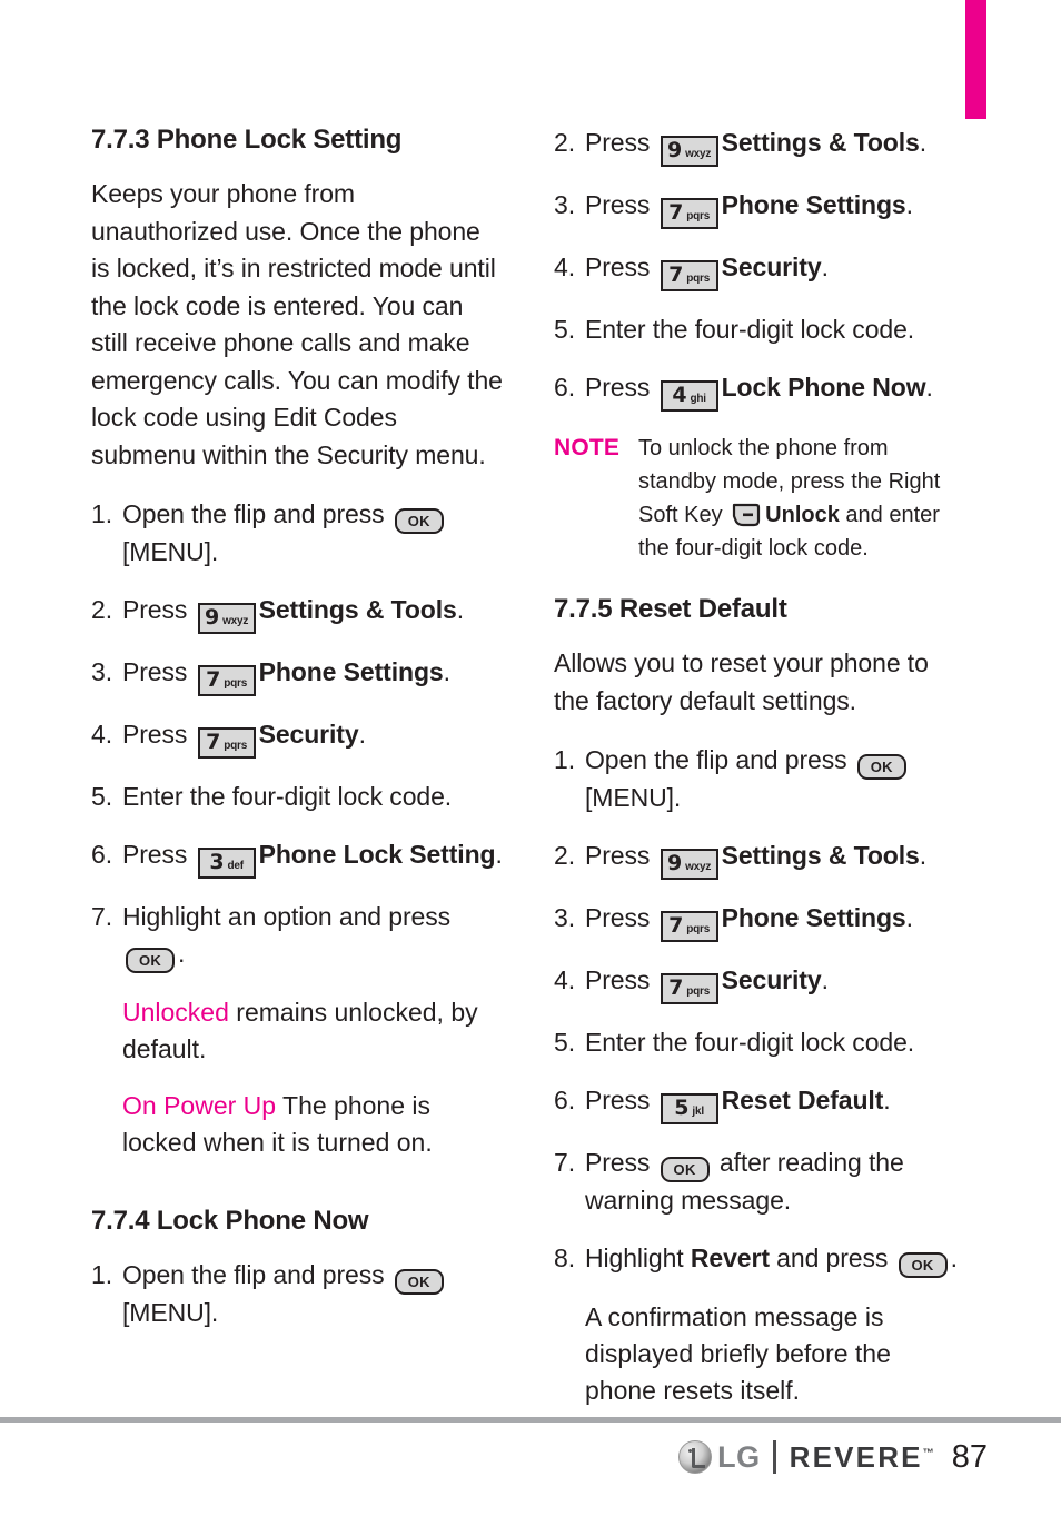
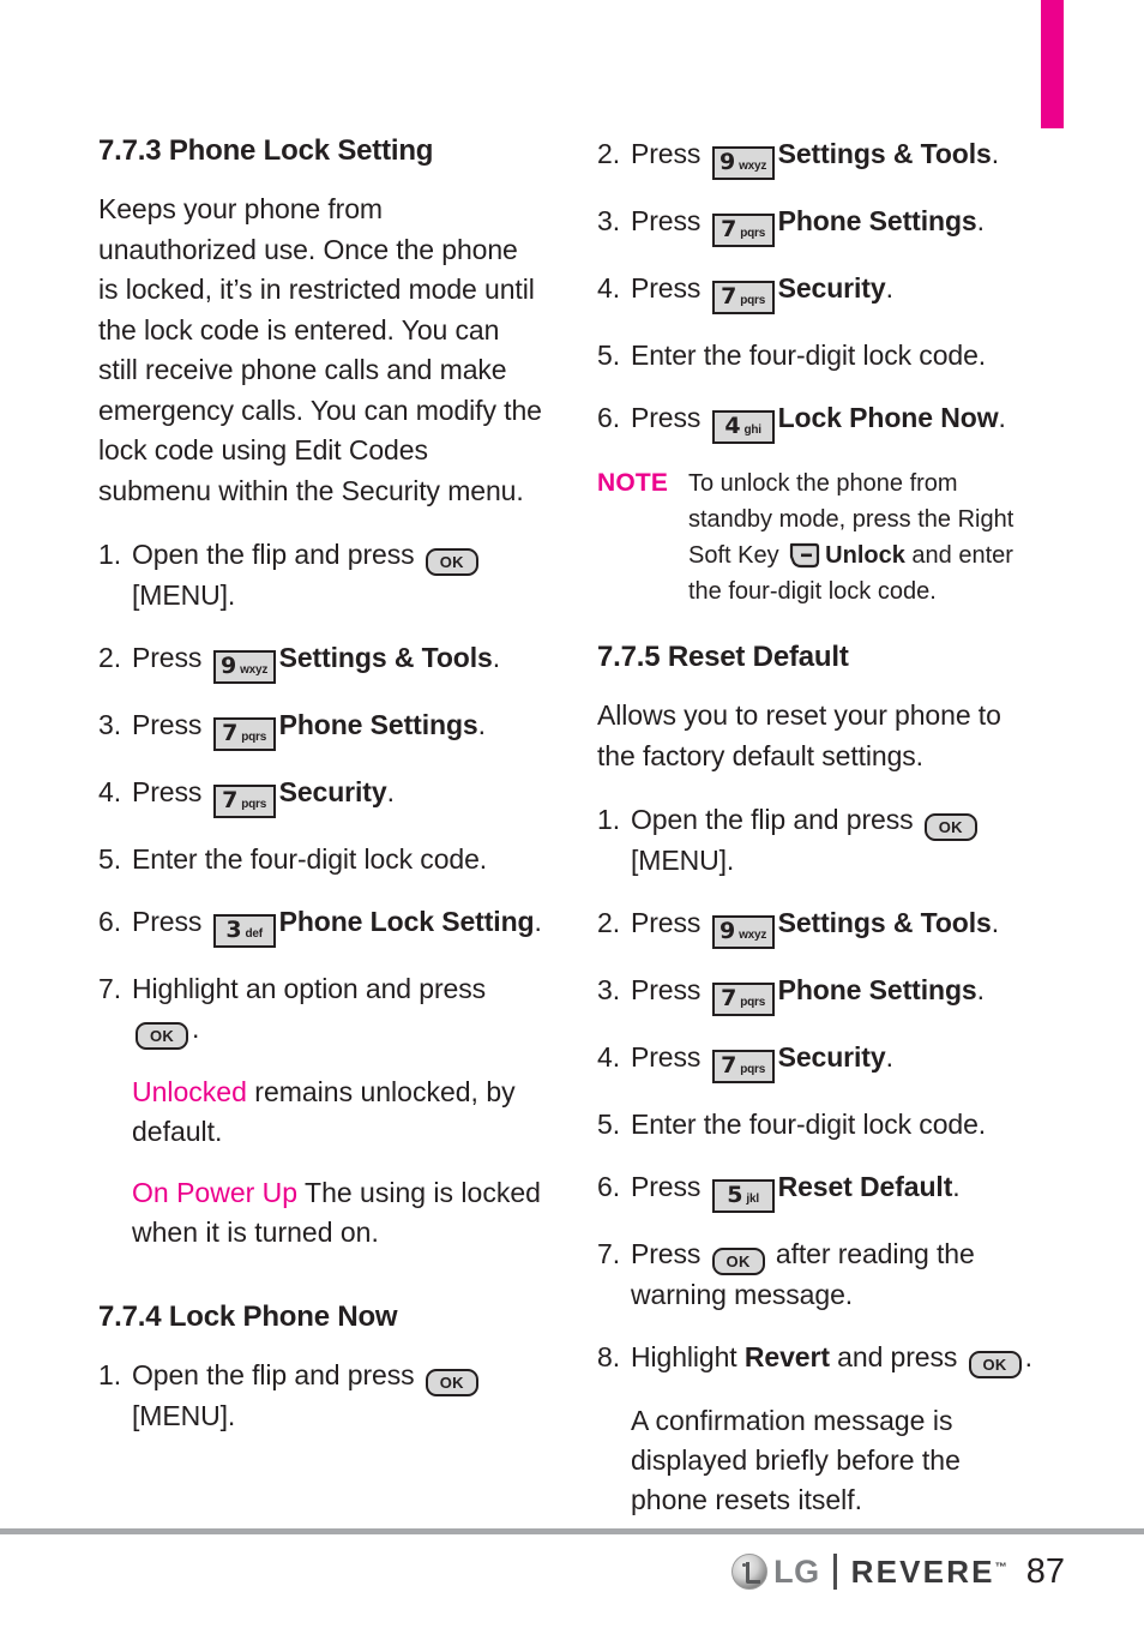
  7.7.3 Phone Lock Setting
  Keeps your phone from unauthorized use. Once the phone is locked, it’s in restricted mode until the lock code is entered. You can still receive phone calls and make emergency calls. You can modify the lock code using Edit Codes submenu within the Security menu.
  1.
  Open the flip and press OK [MENU].
  2.
  Press
  9
  wxyz
  Settings & Tools.
  3.
  Press
  7
  pqrs
  Phone Settings.
  4.
  Press
  7
  pqrs
  Security.
  5.
  Enter the four-digit lock code.
  6.
  Press
  3
  def
  Phone Lock Setting.
  7.
  Highlight an option and press OK .
  Unlocked remains unlocked, by default.
- On Power Up The phone is locked when it is turned on.
+ On Power Up The using is locked when it is turned on.
  7.7.4 Lock Phone Now
  1.
  Open the flip and press OK [MENU].
  2.
  Press
  9
  wxyz
  Settings & Tools.
  3.
  Press
  7
  pqrs
  Phone Settings.
  4.
  Press
  7
  pqrs
  Security.
  5.
  Enter the four-digit lock code.
  6.
  Press
  4
  ghi
  Lock Phone Now.
  NOTE
  To unlock the phone from standby mode, press the Right Soft Key Unlock and enter the four-digit lock code.
  7.7.5 Reset Default
  Allows you to reset your phone to the factory default settings.
  1.
  Open the flip and press OK [MENU].
  2.
  Press
  9
  wxyz
  Settings & Tools.
  3.
  Press
  7
  pqrs
  Phone Settings.
  4.
  Press
  7
  pqrs
  Security.
  5.
  Enter the four-digit lock code.
  6.
  Press
  5
  jkl
  Reset Default.
  7.
  Press OK after reading the warning message.
  8.
  Highlight Revert and press OK .
  A confirmation message is displayed briefly before the phone resets itself.
  LG
  REVERE™
  87
